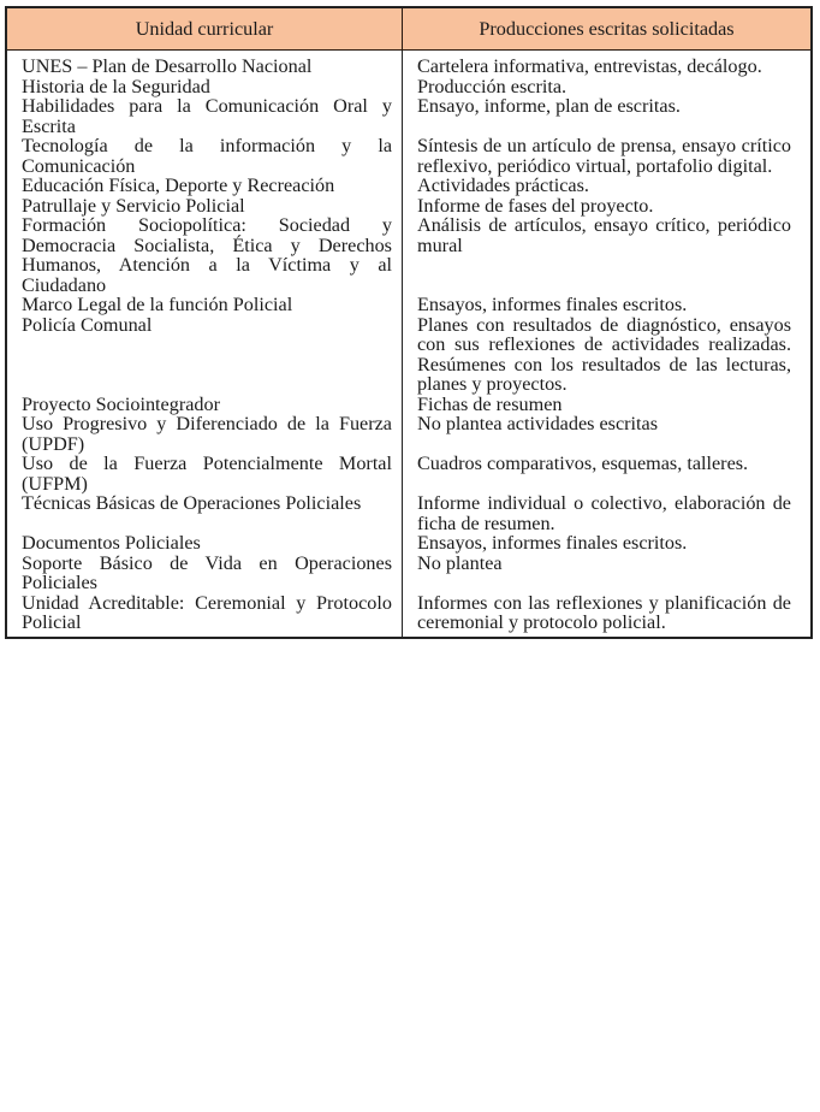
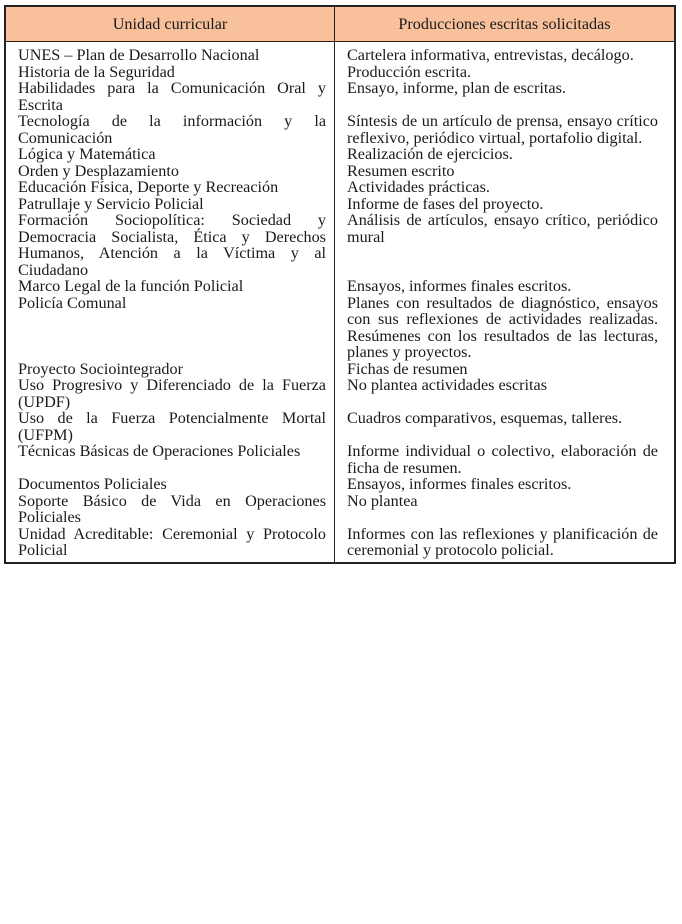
  Unidad curricular	Producciones escritas solicitadas
  UNES – Plan de Desarrollo Nacional	Cartelera informativa, entrevistas, decálogo.
  Historia de la Seguridad	Producción escrita.
  Habilidades para la Comunicación Oral y Escrita	Ensayo, informe, plan de escritas.
  Tecnología de la información y la Comunicación	Síntesis de un artículo de prensa, ensayo crítico reflexivo, periódico virtual, portafolio digital.
+ Lógica y Matemática	Realización de ejercicios.
+ Orden y Desplazamiento	Resumen escrito
  Educación Física, Deporte y Recreación	Actividades prácticas.
  Patrullaje y Servicio Policial	Informe de fases del proyecto.
  Formación Sociopolítica: Sociedad y Democracia Socialista, Ética y Derechos Humanos, Atención a la Víctima y al Ciudadano	Análisis de artículos, ensayo crítico, periódico mural
  Marco Legal de la función Policial	Ensayos, informes finales escritos.
  Policía Comunal	Planes con resultados de diagnóstico, ensayos con sus reflexiones de actividades realizadas. Resúmenes con los resultados de las lecturas, planes y proyectos.
  Proyecto Sociointegrador	Fichas de resumen
  Uso Progresivo y Diferenciado de la Fuerza (UPDF)	No plantea actividades escritas
  Uso de la Fuerza Potencialmente Mortal (UFPM)	Cuadros comparativos, esquemas, talleres.
  Técnicas Básicas de Operaciones Policiales	Informe individual o colectivo, elaboración de ficha de resumen.
  Documentos Policiales	Ensayos, informes finales escritos.
  Soporte Básico de Vida en Operaciones Policiales	No plantea
  Unidad Acreditable: Ceremonial y Protocolo Policial	Informes con las reflexiones y planificación de ceremonial y protocolo policial.
